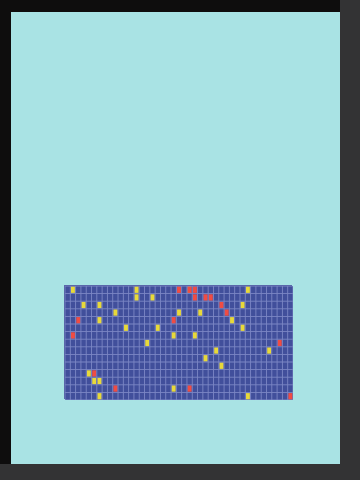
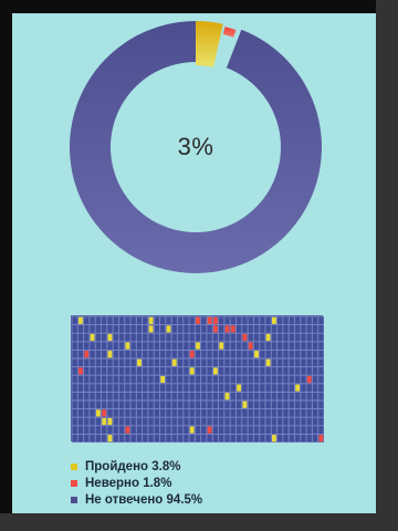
+ 3%
+ Пройдено 3.8%
+ Неверно 1.8%
+ Не отвечено 94.5%
